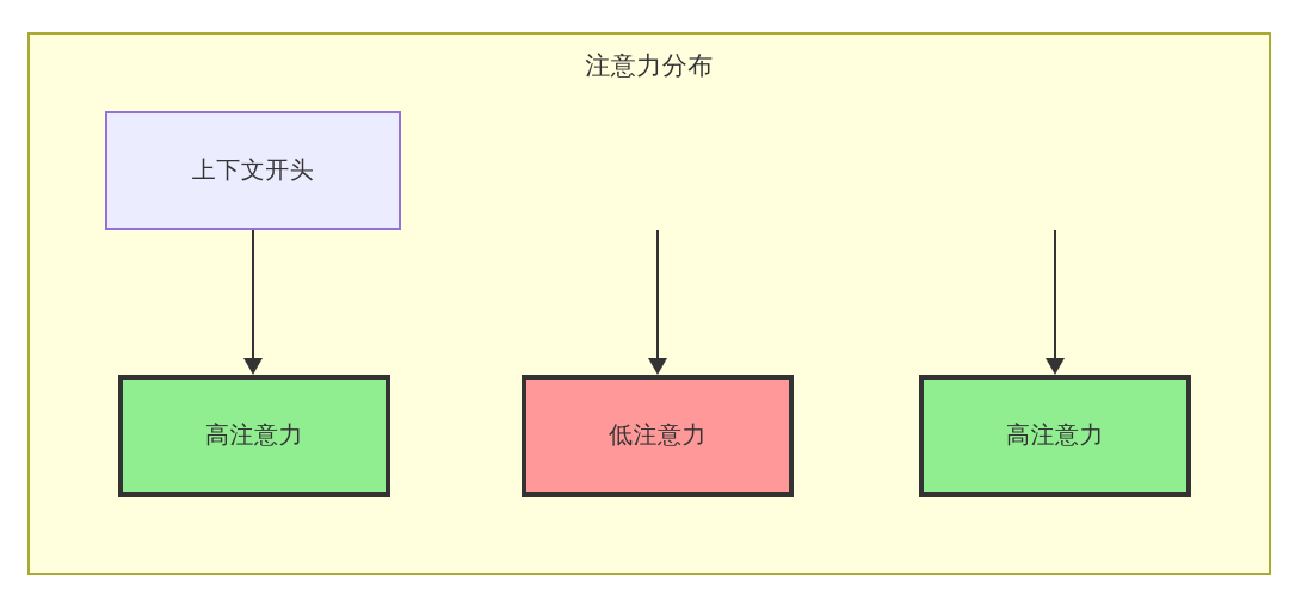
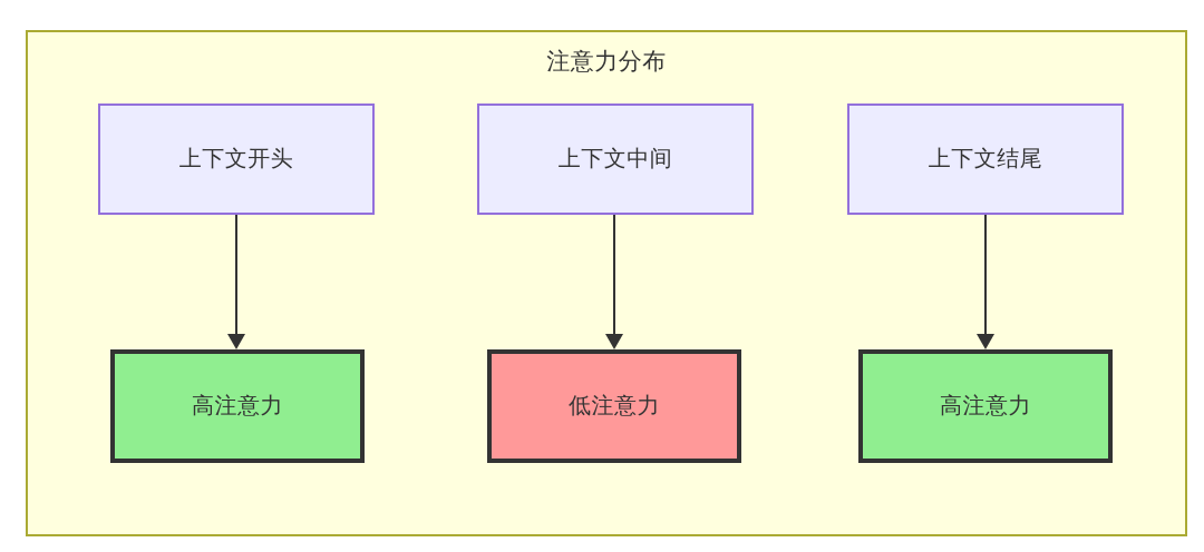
  注意力分布
  上下文开头
+ 上下文中间
+ 上下文结尾
  高注意力
  低注意力
  高注意力
